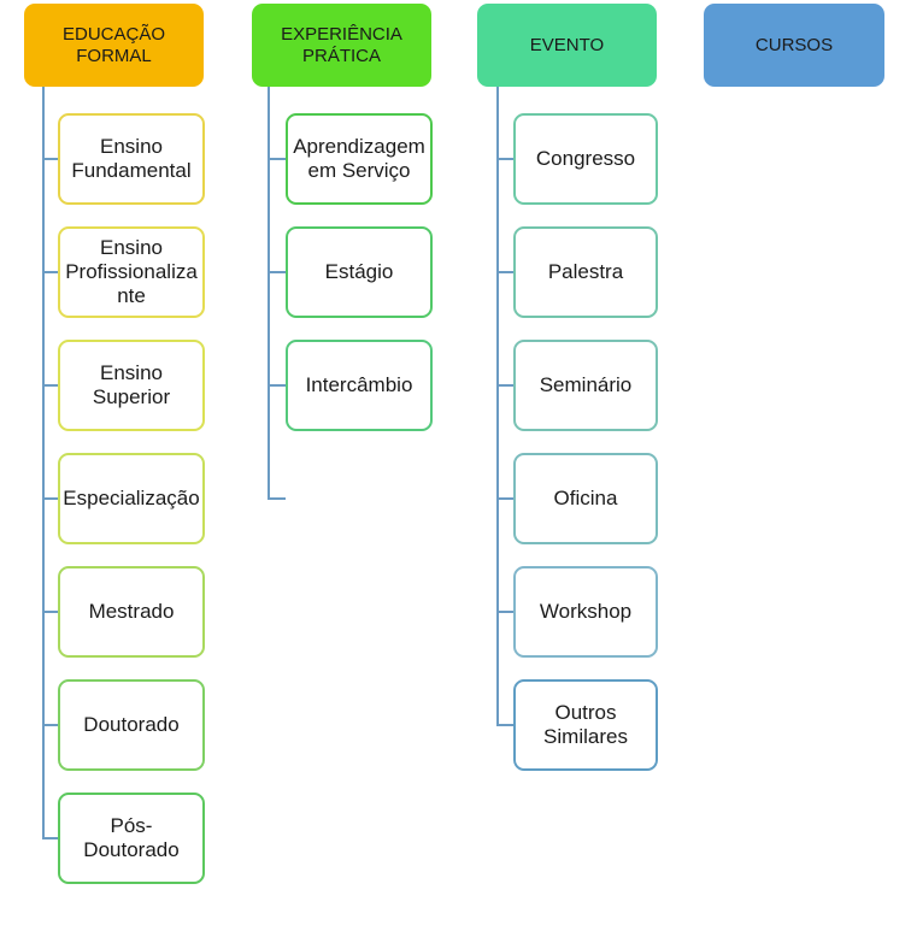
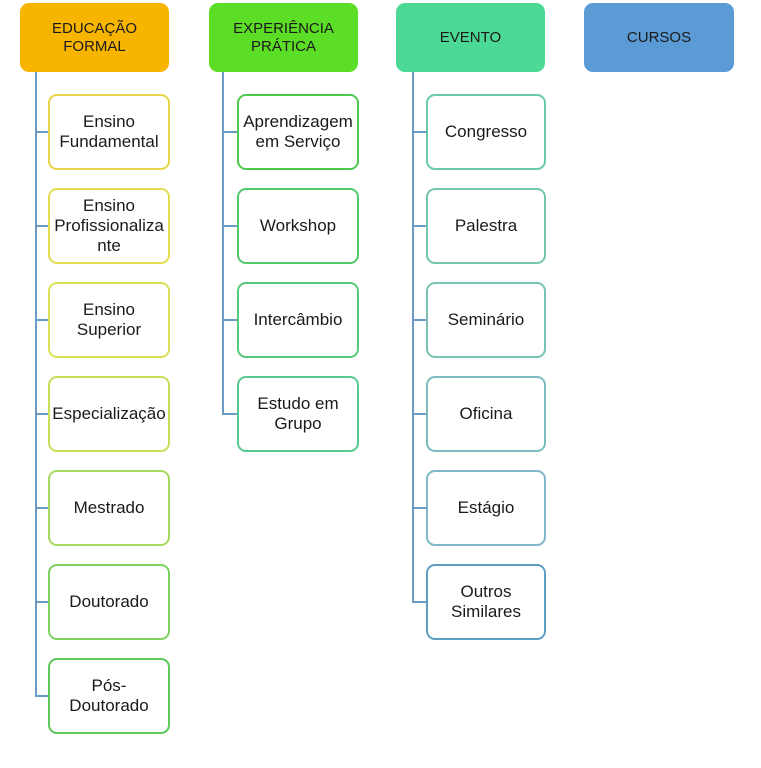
  EDUCAÇÃO
  FORMAL
  Ensino
  Fundamental
  Ensino
  Profissionaliza
  nte
  Ensino
  Superior
  Especialização
  Mestrado
  Doutorado
  Pós-
  Doutorado
  EXPERIÊNCIA
  PRÁTICA
  Aprendizagem
  em Serviço
- Estágio
+ Workshop
  Intercâmbio
+ Estudo em
+ Grupo
  EVENTO
  Congresso
  Palestra
  Seminário
  Oficina
- Workshop
+ Estágio
  Outros
  Similares
  CURSOS
